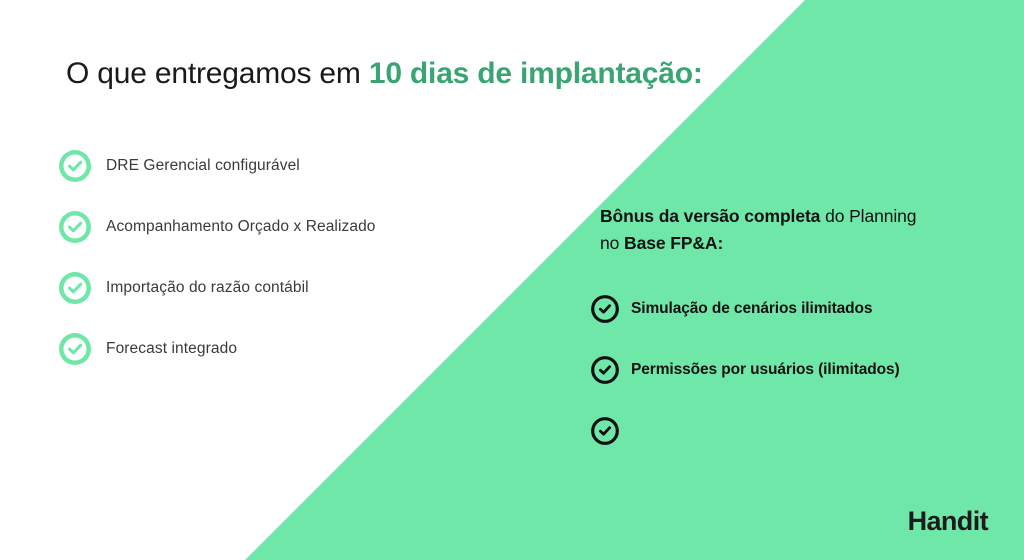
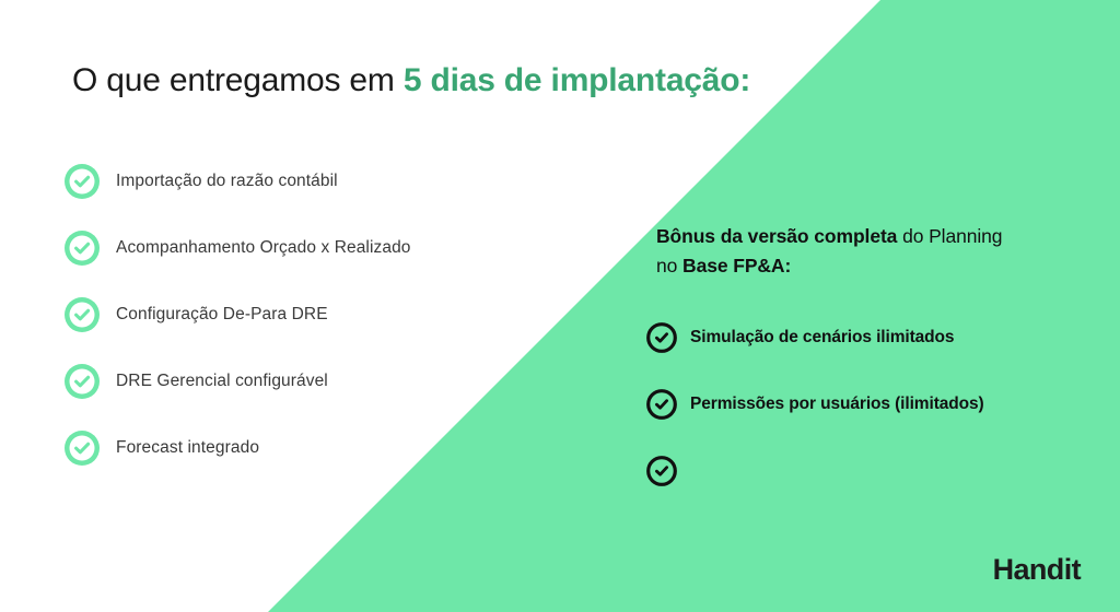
- O que entregamos em 10 dias de implantação:
+ O que entregamos em 5 dias de implantação:
- DRE Gerencial configurável
+ Importação do razão contábil
  Acompanhamento Orçado x Realizado
+ Configuração De-Para DRE
- Importação do razão contábil
+ DRE Gerencial configurável
  Forecast integrado
  Bônus da versão completa do Planning no Base FP&A:
  Simulação de cenários ilimitados
  Permissões por usuários (ilimitados)
  Handit
